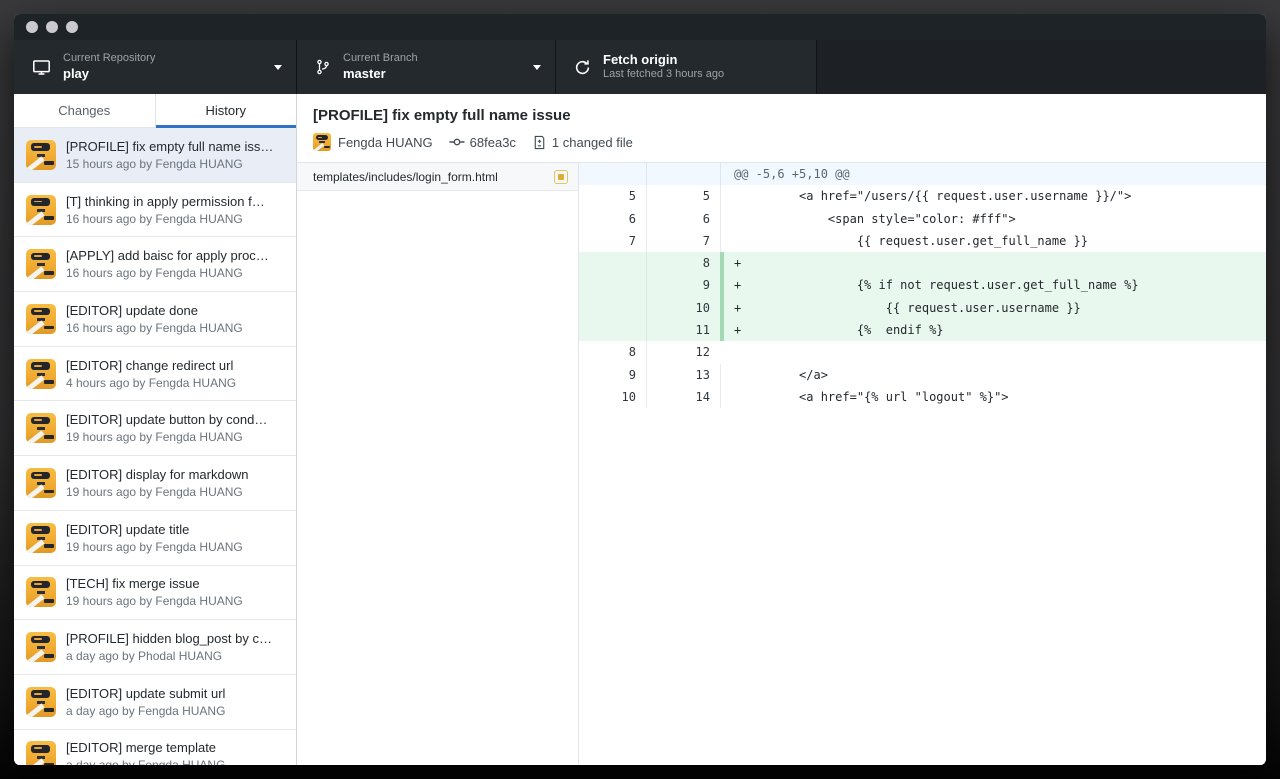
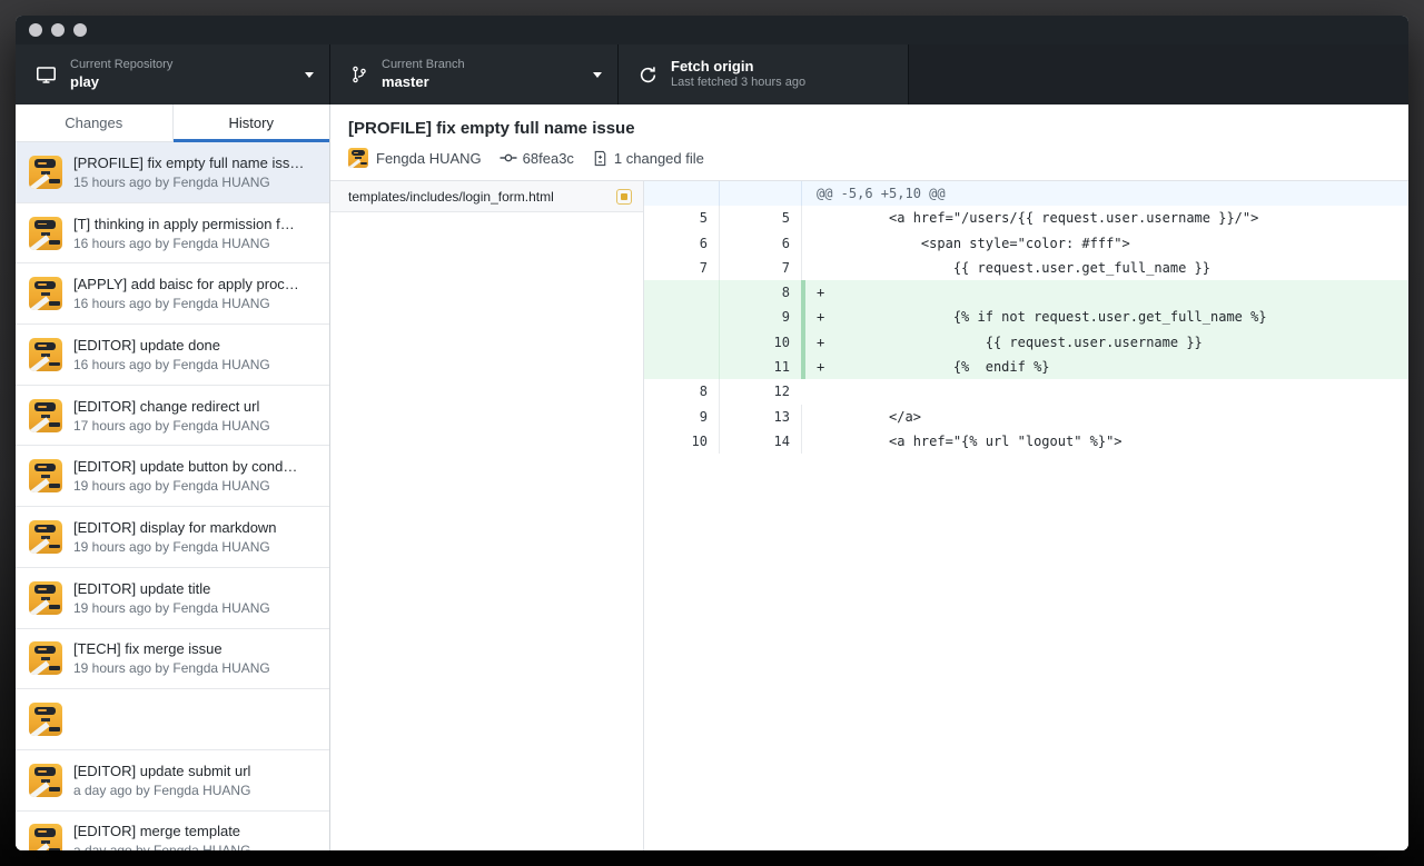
  Current Repository
  play
  Current Branch
  master
  Fetch origin
  Last fetched 3 hours ago
  Changes
  History
  [PROFILE] fix empty full name iss…
  15 hours ago by Fengda HUANG
  [T] thinking in apply permission f…
  16 hours ago by Fengda HUANG
  [APPLY] add baisc for apply proc…
  16 hours ago by Fengda HUANG
  [EDITOR] update done
  16 hours ago by Fengda HUANG
  [EDITOR] change redirect url
- 4 hours ago by Fengda HUANG
+ 17 hours ago by Fengda HUANG
  [EDITOR] update button by cond…
  19 hours ago by Fengda HUANG
  [EDITOR] display for markdown
  19 hours ago by Fengda HUANG
  [EDITOR] update title
  19 hours ago by Fengda HUANG
  [TECH] fix merge issue
  19 hours ago by Fengda HUANG
- [PROFILE] hidden blog_post by c…
- a day ago by Phodal HUANG
  [EDITOR] update submit url
  a day ago by Fengda HUANG
  [EDITOR] merge template
  [PROFILE] fix empty full name issue
  Fengda HUANG
  68fea3c
  1 changed file
  templates/includes/login_form.html
  @@ -5,6 +5,10 @@
  5
  5
  <a href="/users/{{ request.user.username }}/">
  6
  6
  <span style="color: #fff">
  7
  7
  {{ request.user.get_full_name }}
  8
  +
  9
  + {% if not request.user.get_full_name %}
  10
  + {{ request.user.username }}
  11
  + {% endif %}
  8
  12
  9
  13
  </a>
  10
  14
  <a href="{% url "logout" %}">
